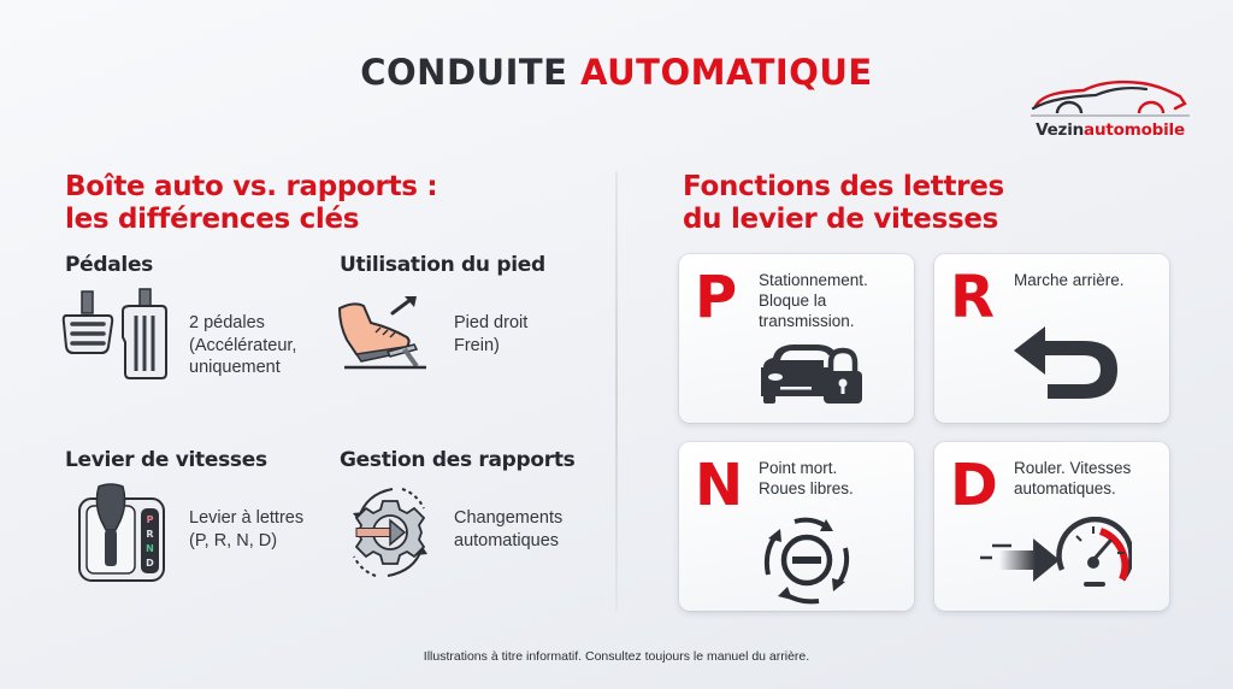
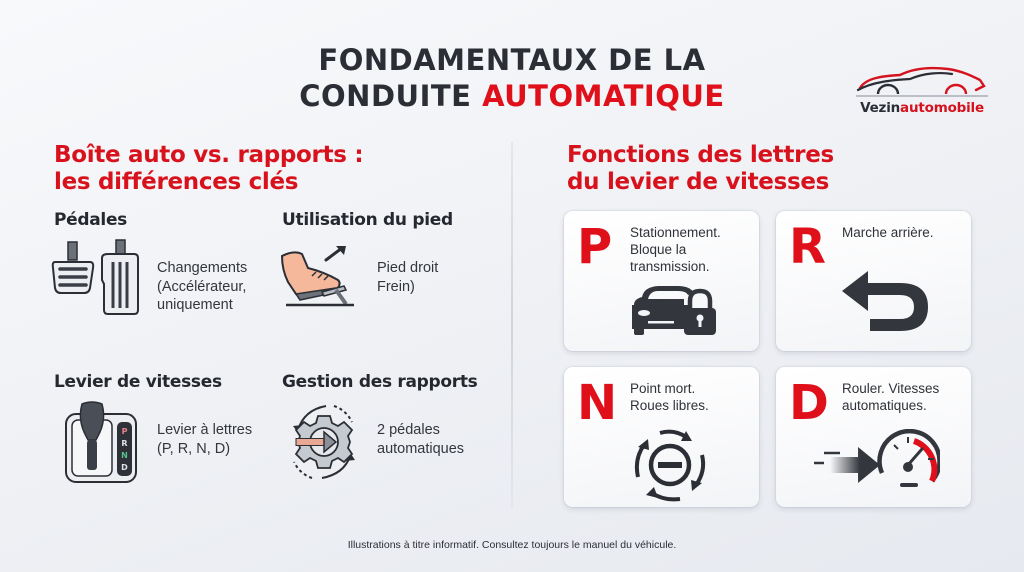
+ FONDAMENTAUX DE LA
  CONDUITE AUTOMATIQUE
  Vezinautomobile
  Boîte auto vs. rapports :
  les différences clés
  Pédales
- 2 pédales
+ Changements
  (Accélérateur,
  uniquement
  Utilisation du pied
  Pied droit
  Frein)
  Levier de vitesses
  P
  R
  N
  D
  Levier à lettres
  (P, R, N, D)
  Gestion des rapports
- Changements
+ 2 pédales
  automatiques
  Fonctions des lettres
  du levier de vitesses
  P
  Stationnement.
  Bloque la
  transmission.
  R
  Marche arrière.
  N
  Point mort.
  Roues libres.
  D
  Rouler. Vitesses
  automatiques.
- Illustrations à titre informatif. Consultez toujours le manuel du arrière.
+ Illustrations à titre informatif. Consultez toujours le manuel du véhicule.
